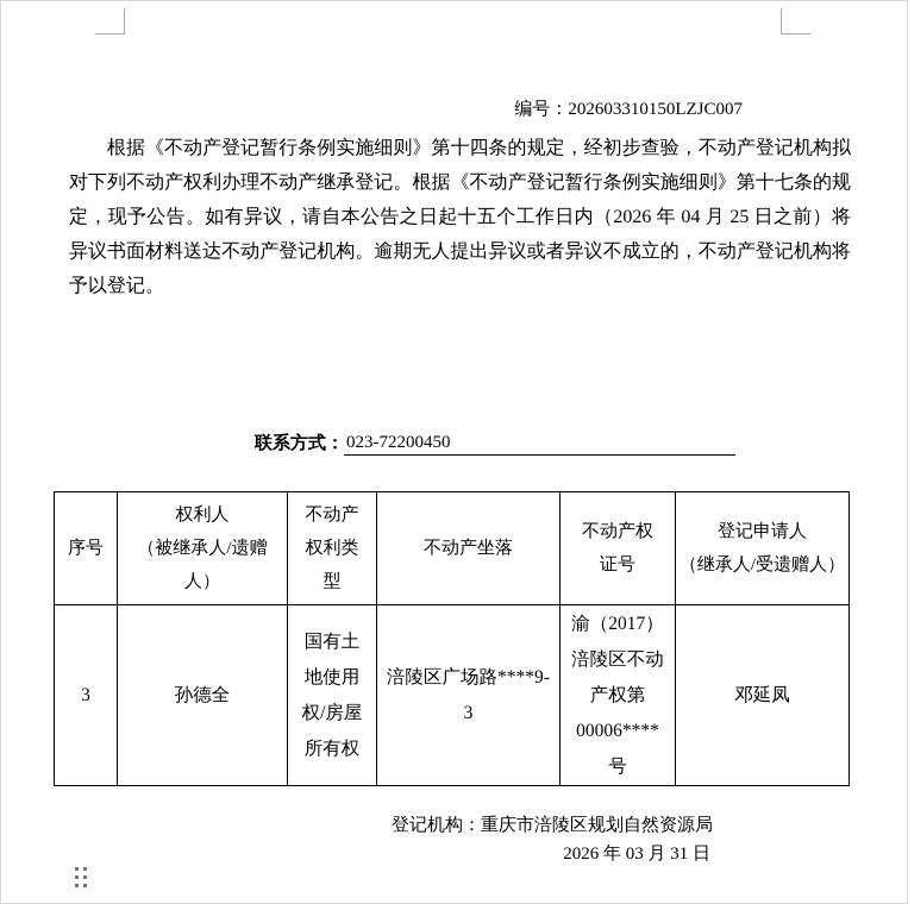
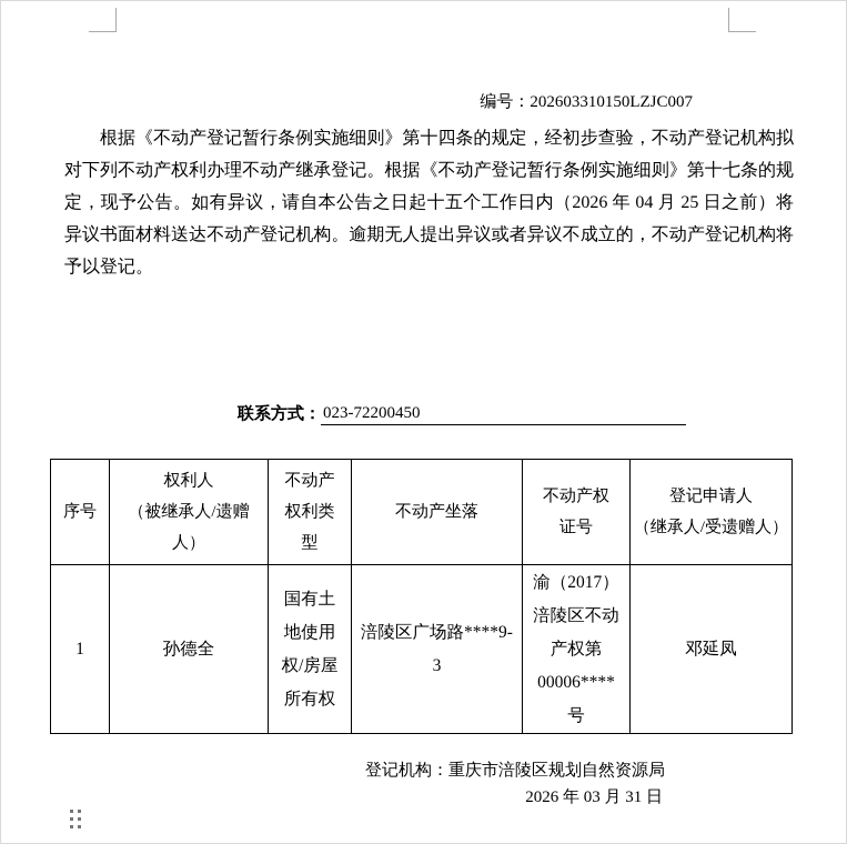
  编号：202603310150LZJC007
  根据《不动产登记暂行条例实施细则》第十四条的规定，经初步查验，不动产登记机构拟对下列不动产权利办理不动产继承登记。根据《不动产登记暂行条例实施细则》第十七条的规定，现予公告。如有异议，请自本公告之日起十五个工作日内（2026 年 04 月 25 日之前）将异议书面材料送达不动产登记机构。逾期无人提出异议或者异议不成立的，不动产登记机构将予以登记。
  联系方式： 023-72200450
  序号	权利人 （被继承人/遗赠人）	不动产 权利类型	不动产坐落	不动产权 证号	登记申请人 （继承人/受遗赠人）
- 3	孙德全	国有土地使用权/房屋所有权	涪陵区广场路****9-3	渝（2017）涪陵区不动产权第00006****号	邓延凤
+ 1	孙德全	国有土地使用权/房屋所有权	涪陵区广场路****9-3	渝（2017）涪陵区不动产权第00006****号	邓延凤
  登记机构：重庆市涪陵区规划自然资源局
  2026 年 03 月 31 日
